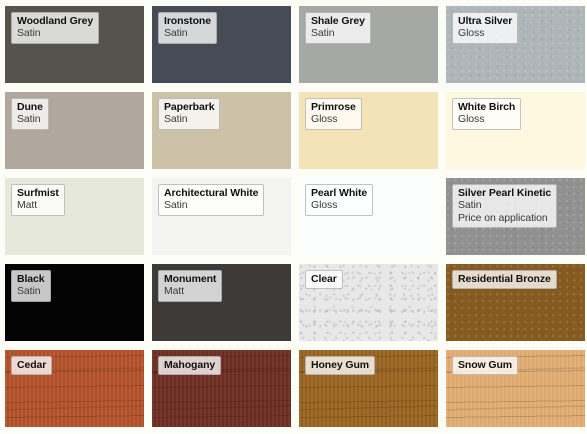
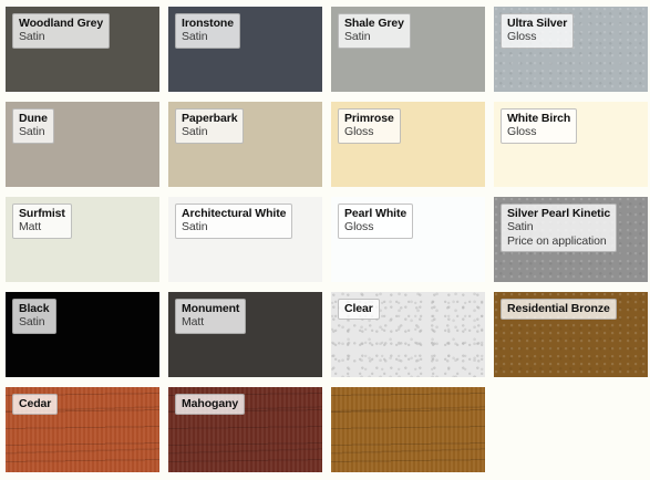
  Woodland Grey
  Satin
  Ironstone
  Satin
  Shale Grey
  Satin
  Ultra Silver
  Gloss
  Dune
  Satin
  Paperbark
  Satin
  Primrose
  Gloss
  White Birch
  Gloss
  Surfmist
  Matt
  Architectural White
  Satin
  Pearl White
  Gloss
  Silver Pearl Kinetic
  Satin
  Price on application
  Black
  Satin
  Monument
  Matt
  Clear
  Residential Bronze
  Cedar
  Mahogany
- Honey Gum
- Snow Gum
